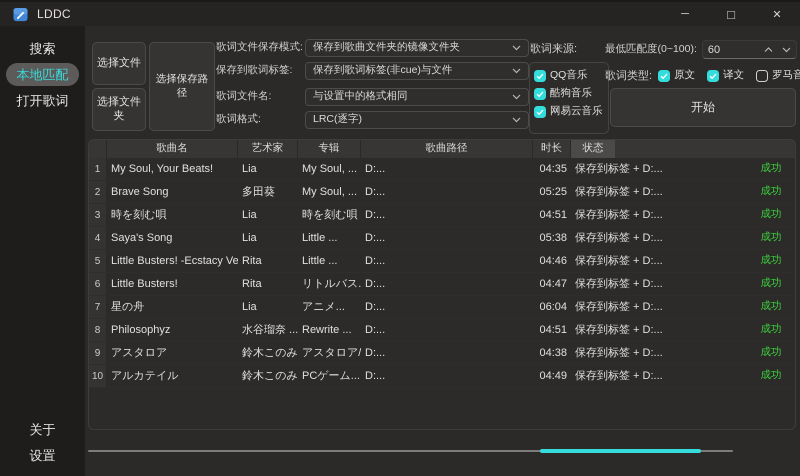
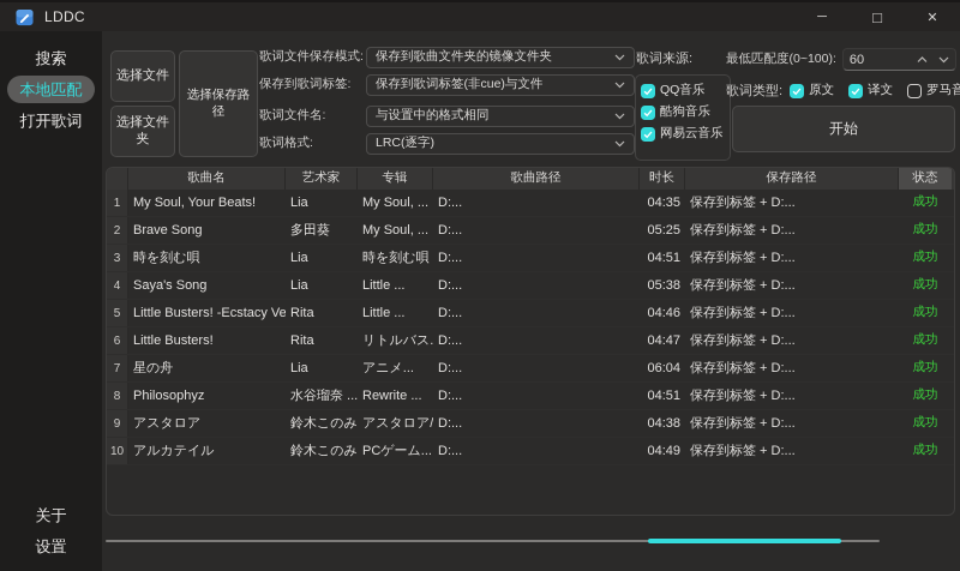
  LDDC
  ─
  □
  ✕
  搜索
  本地匹配
  打开歌词
  关于
  设置
  选择文件
  选择文件夹
  选择保存路径
  歌词文件保存模式:
  保存到歌曲文件夹的镜像文件夹
  保存到歌词标签:
  保存到歌词标签(非cue)与文件
  歌词文件名:
  与设置中的格式相同
  歌词格式:
  LRC(逐字)
  歌词来源:
  QQ音乐
  酷狗音乐
  网易云音乐
  最低匹配度(0~100):
  60
  歌词类型:
  原文
  译文
  罗马音
  开始
  歌曲名
  艺术家
  专辑
  歌曲路径
  时长
+ 保存路径
  状态
  1
  My Soul, Your Beats!
  Lia
  My Soul, ...
  D:...
  04:35
  保存到标签 + D:...
  成功
  2
  Brave Song
  多田葵
  My Soul, ...
  D:...
  05:25
  保存到标签 + D:...
  成功
  3
  時を刻む唄
  Lia
  D:...
  04:51
  保存到标签 + D:...
  成功
  4
  Saya's Song
  Lia
  Little ...
  D:...
  05:38
  保存到标签 + D:...
  成功
  5
  Little Busters! -Ecstacy Ve
  Rita
  Little ...
  D:...
  04:46
  保存到标签 + D:...
  成功
  6
  Little Busters!
  Rita
  リトルバス.
  D:...
  04:47
  保存到标签 + D:...
  成功
  7
  星の舟
  Lia
  アニメ...
  D:...
  06:04
  保存到标签 + D:...
  成功
  8
  Philosophyz
  水谷瑠奈 ...
  Rewrite ...
  D:...
  04:51
  保存到标签 + D:...
  成功
  9
  アスタロア
  鈴木このみ
  D:...
  04:38
  保存到标签 + D:...
  成功
  10
  アルカテイル
  鈴木このみ
  PCゲーム...
  D:...
  04:49
  保存到标签 + D:...
  成功
